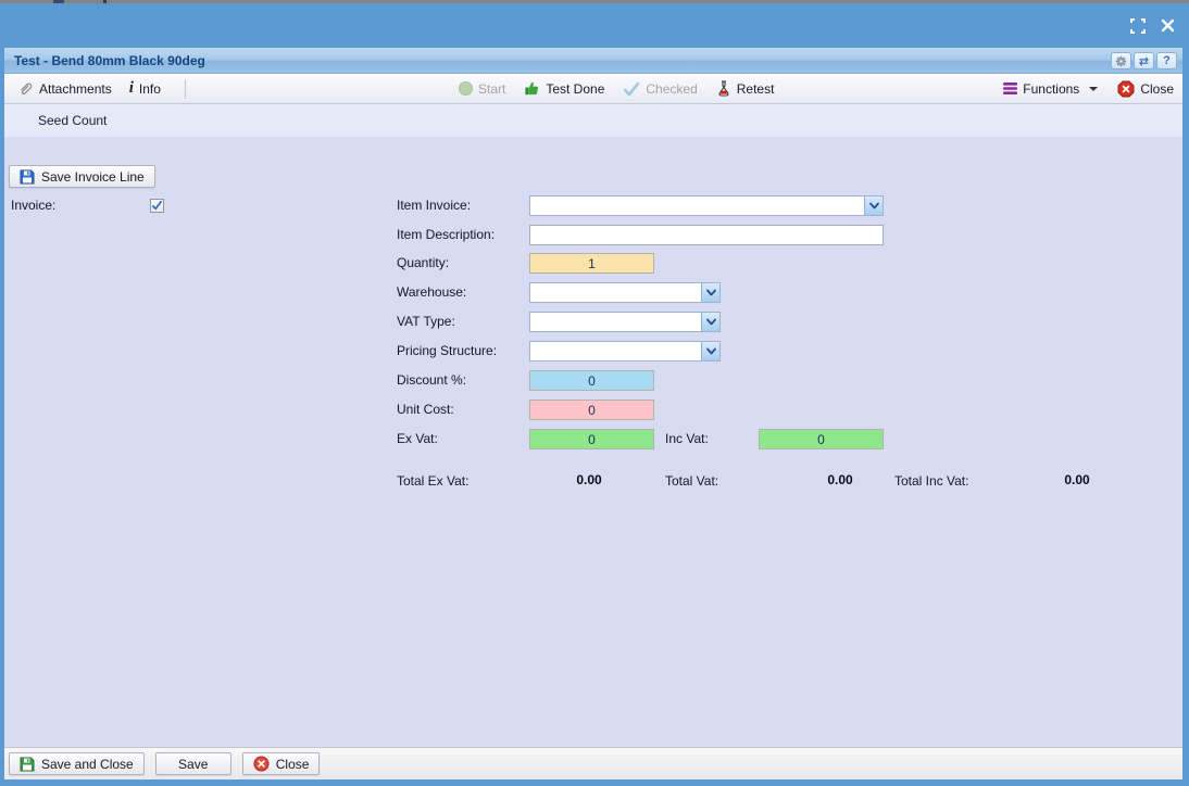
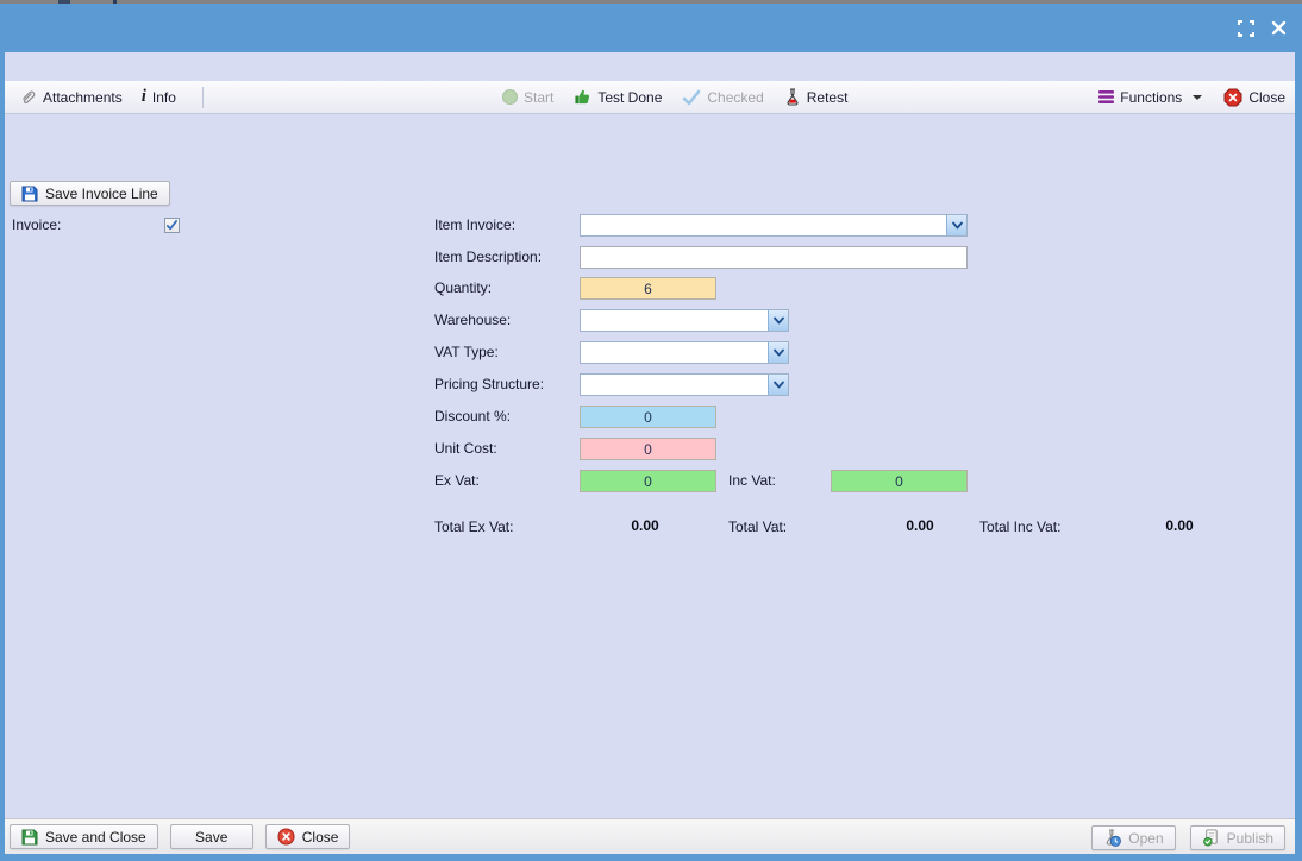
- Test - Bend 80mm Black 90deg
- ⇄
- ?
  Attachments
  i
  Info
  Start
  Test Done
  Checked
  Retest
  Functions
  Close
- Seed Count
  Save Invoice Line
  Invoice:
  Item Invoice:
  Item Description:
  Quantity:
  Warehouse:
  VAT Type:
  Pricing Structure:
  Discount %:
  Unit Cost:
  Ex Vat:
  Inc Vat:
- 1
+ 6
  0
  0
  0
  0
  Total Ex Vat:
  0.00
  Total Vat:
  0.00
  Total Inc Vat:
  0.00
  Save and Close
  Save
  Close
+ Open
+ Publish
